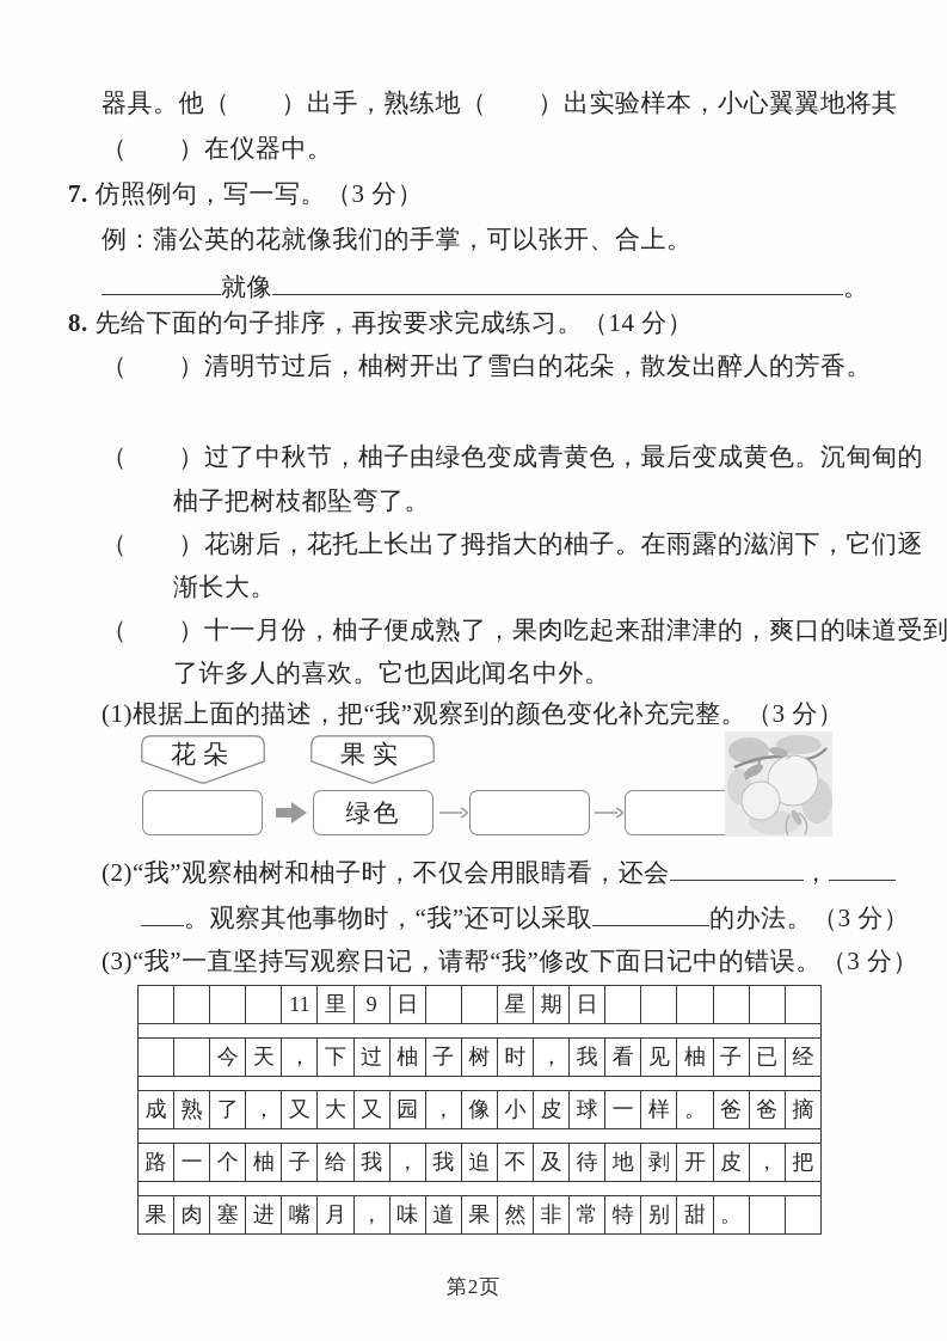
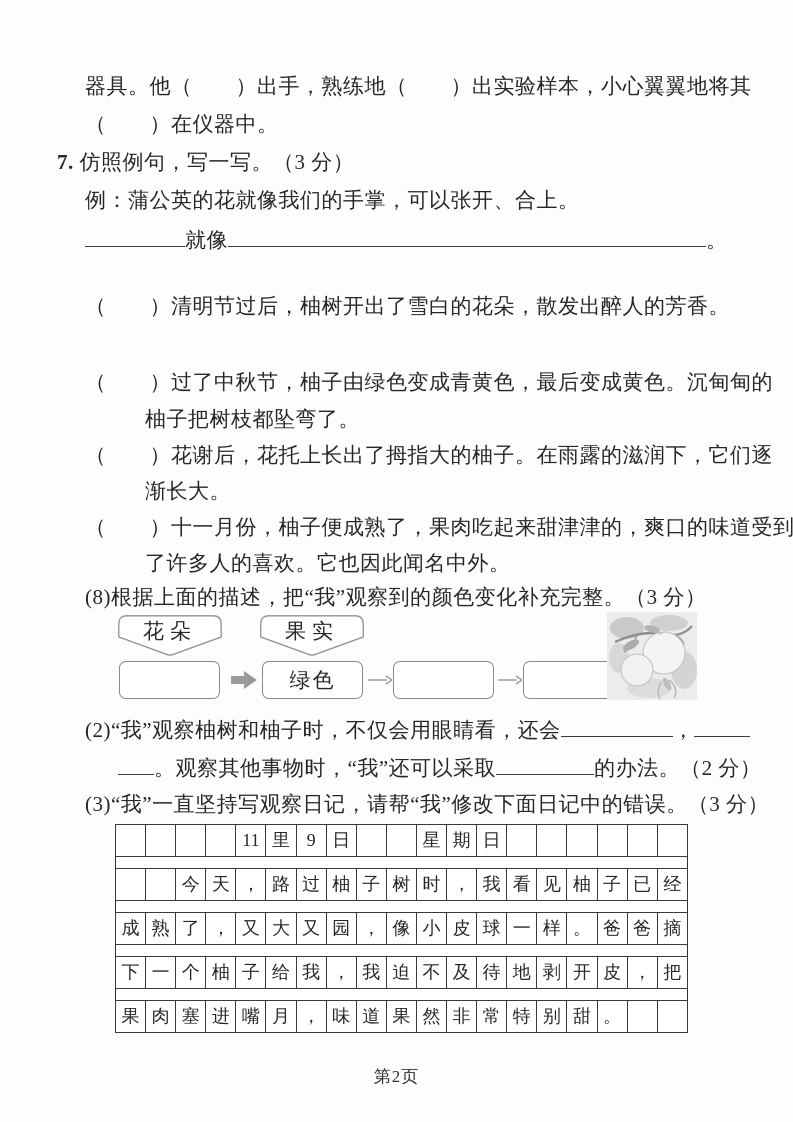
  器具。他（ ）出手，熟练地（ ）出实验样本，小心翼翼地将其
  （ ）在仪器中。
  7. 仿照例句，写一写。（3 分）
  例：蒲公英的花就像我们的手掌，可以张开、合上。
  就像 。
- 8. 先给下面的句子排序，再按要求完成练习。（14 分）
  （ ）清明节过后，柚树开出了雪白的花朵，散发出醉人的芳香。
  （ ）过了中秋节，柚子由绿色变成青黄色，最后变成黄色。沉甸甸的
  柚子把树枝都坠弯了。
  （ ）花谢后，花托上长出了拇指大的柚子。在雨露的滋润下，它们逐
  渐长大。
  （ ）十一月份，柚子便成熟了，果肉吃起来甜津津的，爽口的味道受到
  了许多人的喜欢。它也因此闻名中外。
- (1)根据上面的描述，把“我”观察到的颜色变化补充完整。（3 分）
+ (8)根据上面的描述，把“我”观察到的颜色变化补充完整。（3 分）
  花朵
  果实
  绿色
  (2)“我”观察柚树和柚子时，不仅会用眼睛看，还会 ，
- 。观察其他事物时，“我”还可以采取 的办法。（3 分）
+ 。观察其他事物时，“我”还可以采取 的办法。（2 分）
  (3)“我”一直坚持写观察日记，请帮“我”修改下面日记中的错误。（3 分）
  				11	里	9	日			星	期	日
- 		今	天	，	下	过	柚	子	树	时	，	我	看	见	柚	子	已	经
+ 		今	天	，	路	过	柚	子	树	时	，	我	看	见	柚	子	已	经
  成	熟	了	，	又	大	又	园	，	像	小	皮	球	一	样	。	爸	爸	摘
- 路	一	个	柚	子	给	我	，	我	迫	不	及	待	地	剥	开	皮	，	把
+ 下	一	个	柚	子	给	我	，	我	迫	不	及	待	地	剥	开	皮	，	把
  果	肉	塞	进	嘴	月	，	味	道	果	然	非	常	特	别	甜	。
  第2页
